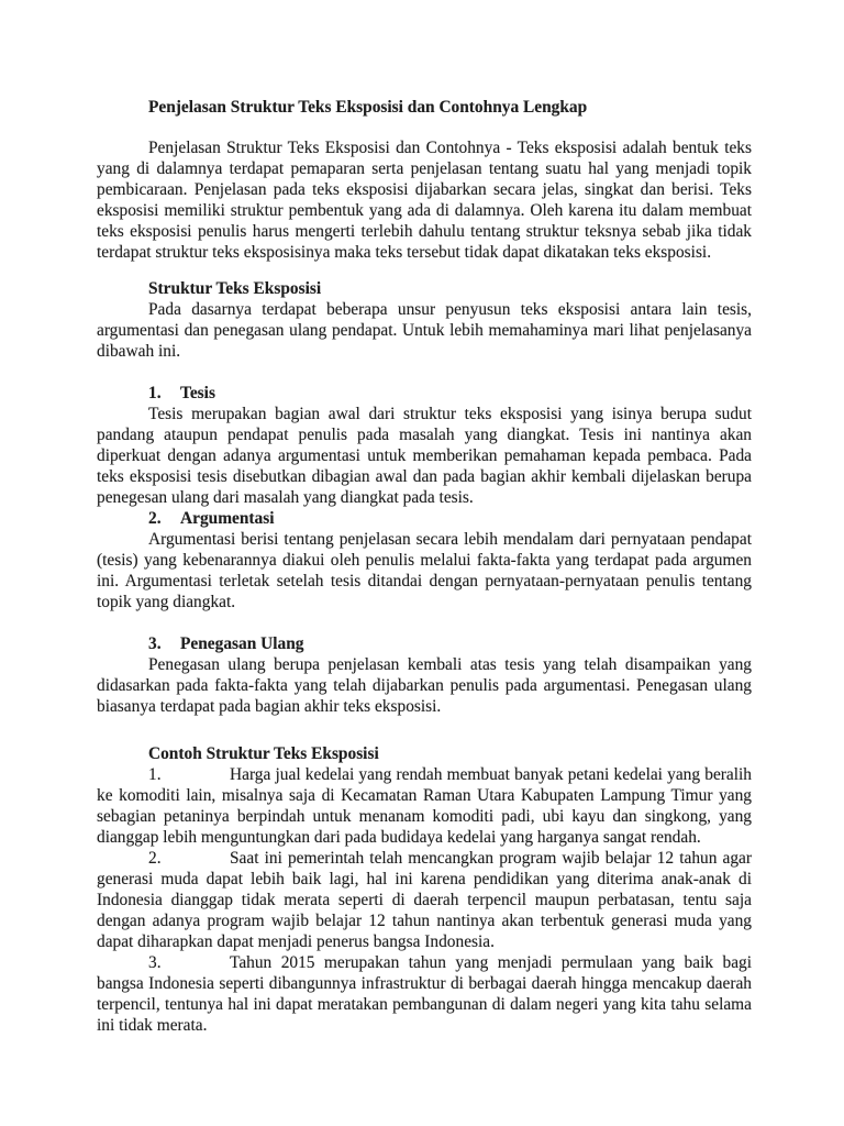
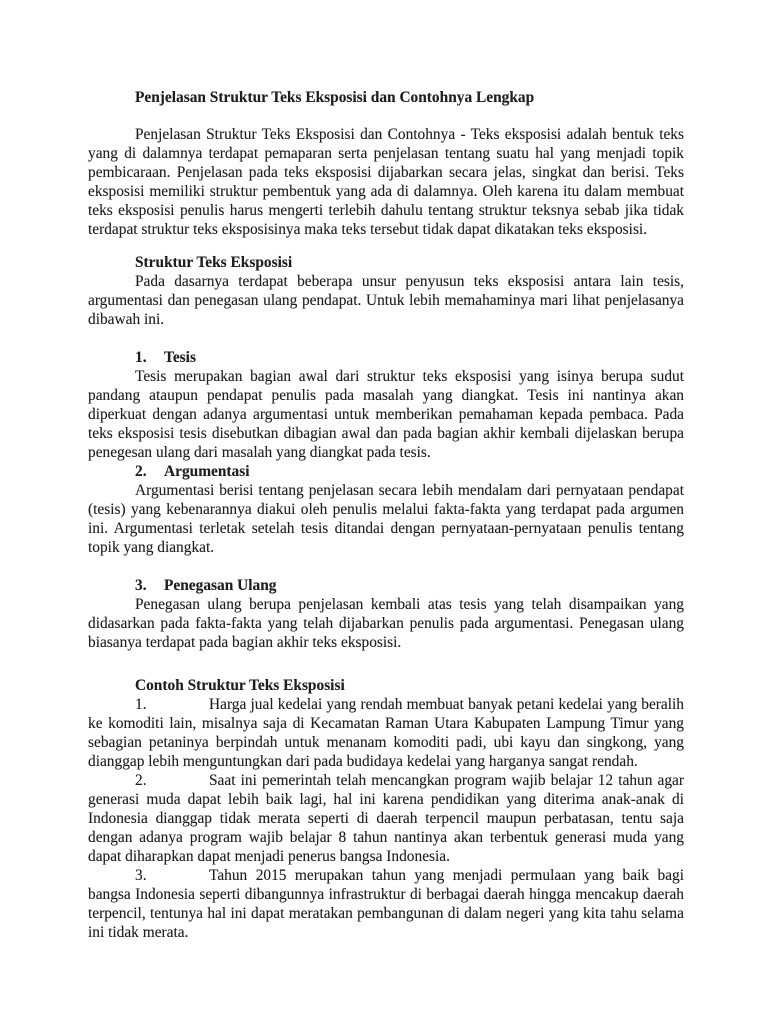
  Penjelasan Struktur Teks Eksposisi dan Contohnya Lengkap
  Penjelasan Struktur Teks Eksposisi dan Contohnya - Teks eksposisi adalah bentuk teks yang di dalamnya terdapat pemaparan serta penjelasan tentang suatu hal yang menjadi topik pembicaraan. Penjelasan pada teks eksposisi dijabarkan secara jelas, singkat dan berisi. Teks eksposisi memiliki struktur pembentuk yang ada di dalamnya. Oleh karena itu dalam membuat teks eksposisi penulis harus mengerti terlebih dahulu tentang struktur teksnya sebab jika tidak terdapat struktur teks eksposisinya maka teks tersebut tidak dapat dikatakan teks eksposisi.
  Struktur Teks Eksposisi
  Pada dasarnya terdapat beberapa unsur penyusun teks eksposisi antara lain tesis, argumentasi dan penegasan ulang pendapat. Untuk lebih memahaminya mari lihat penjelasanya dibawah ini.
  1. Tesis
  Tesis merupakan bagian awal dari struktur teks eksposisi yang isinya berupa sudut pandang ataupun pendapat penulis pada masalah yang diangkat. Tesis ini nantinya akan diperkuat dengan adanya argumentasi untuk memberikan pemahaman kepada pembaca. Pada teks eksposisi tesis disebutkan dibagian awal dan pada bagian akhir kembali dijelaskan berupa penegesan ulang dari masalah yang diangkat pada tesis.
  2. Argumentasi
  Argumentasi berisi tentang penjelasan secara lebih mendalam dari pernyataan pendapat (tesis) yang kebenarannya diakui oleh penulis melalui fakta-fakta yang terdapat pada argumen ini. Argumentasi terletak setelah tesis ditandai dengan pernyataan-pernyataan penulis tentang topik yang diangkat.
  3. Penegasan Ulang
  Penegasan ulang berupa penjelasan kembali atas tesis yang telah disampaikan yang didasarkan pada fakta-fakta yang telah dijabarkan penulis pada argumentasi. Penegasan ulang biasanya terdapat pada bagian akhir teks eksposisi.
  Contoh Struktur Teks Eksposisi
  1. Harga jual kedelai yang rendah membuat banyak petani kedelai yang beralih ke komoditi lain, misalnya saja di Kecamatan Raman Utara Kabupaten Lampung Timur yang sebagian petaninya berpindah untuk menanam komoditi padi, ubi kayu dan singkong, yang dianggap lebih menguntungkan dari pada budidaya kedelai yang harganya sangat rendah.
- 2. Saat ini pemerintah telah mencangkan program wajib belajar 12 tahun agar generasi muda dapat lebih baik lagi, hal ini karena pendidikan yang diterima anak-anak di Indonesia dianggap tidak merata seperti di daerah terpencil maupun perbatasan, tentu saja dengan adanya program wajib belajar 12 tahun nantinya akan terbentuk generasi muda yang dapat diharapkan dapat menjadi penerus bangsa Indonesia.
+ 2. Saat ini pemerintah telah mencangkan program wajib belajar 12 tahun agar generasi muda dapat lebih baik lagi, hal ini karena pendidikan yang diterima anak-anak di Indonesia dianggap tidak merata seperti di daerah terpencil maupun perbatasan, tentu saja dengan adanya program wajib belajar 8 tahun nantinya akan terbentuk generasi muda yang dapat diharapkan dapat menjadi penerus bangsa Indonesia.
  3. Tahun 2015 merupakan tahun yang menjadi permulaan yang baik bagi bangsa Indonesia seperti dibangunnya infrastruktur di berbagai daerah hingga mencakup daerah terpencil, tentunya hal ini dapat meratakan pembangunan di dalam negeri yang kita tahu selama ini tidak merata.
